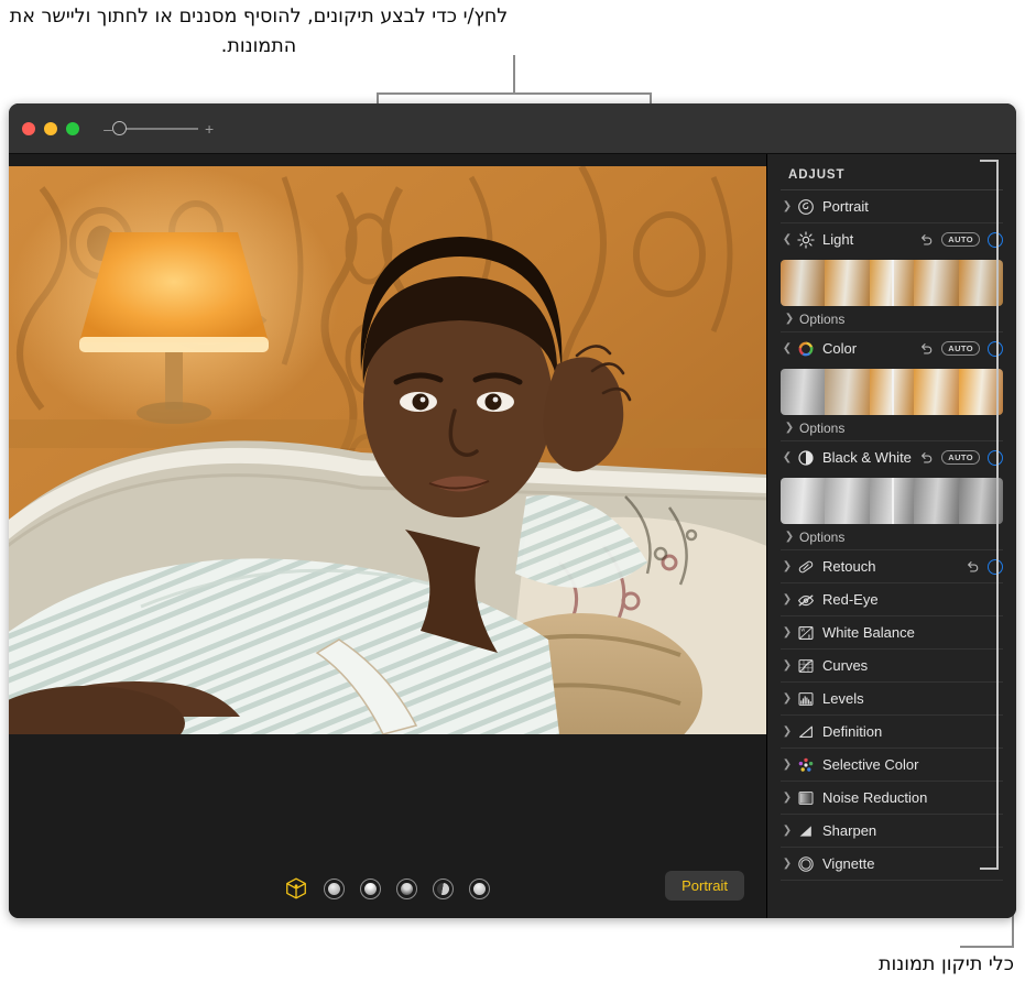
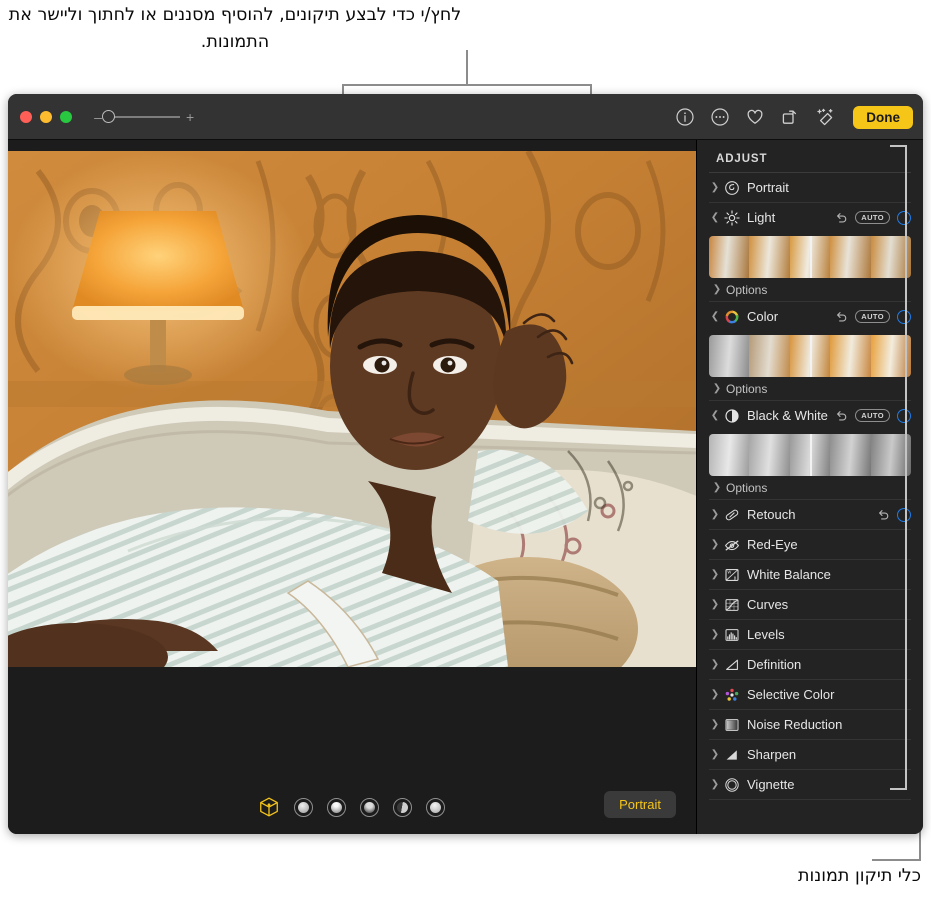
  לחץ/י כדי לבצע תיקונים, להוסיף מסננים או לחתוך וליישר את התמונות.
  כלי תיקון תמונות
  –
  +
+ Done
  Portrait
  ADJUST
  ❯
  Portrait
  ❮
  Light
  AUTO
  ❯
  Options
  ❮
  Color
  AUTO
  ❯
  Options
  ❮
  Black & White
  AUTO
  ❯
  Options
  ❯
  Retouch
  ❯
  Red-Eye
  ❯
  White Balance
  ❯
  Curves
  ❯
  Levels
  ❯
  Definition
  ❯
  Selective Color
  ❯
  Noise Reduction
  ❯
  Sharpen
  ❯
  Vignette
